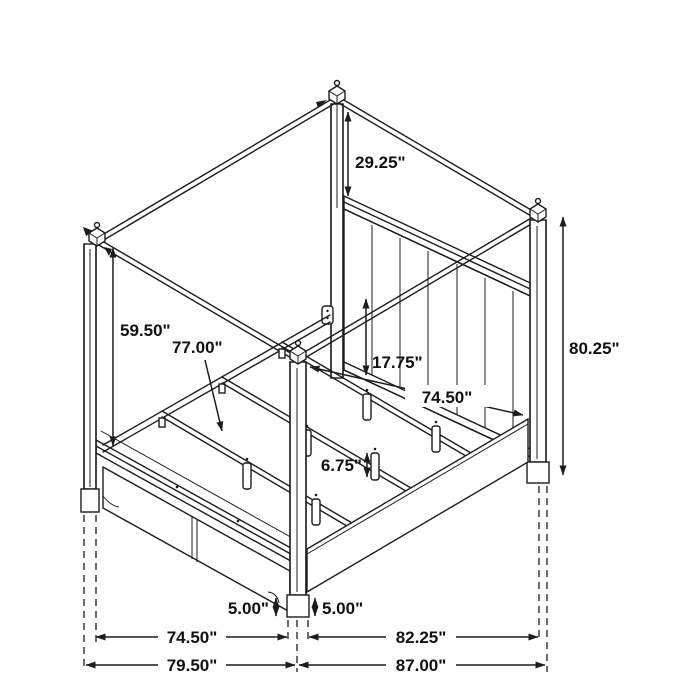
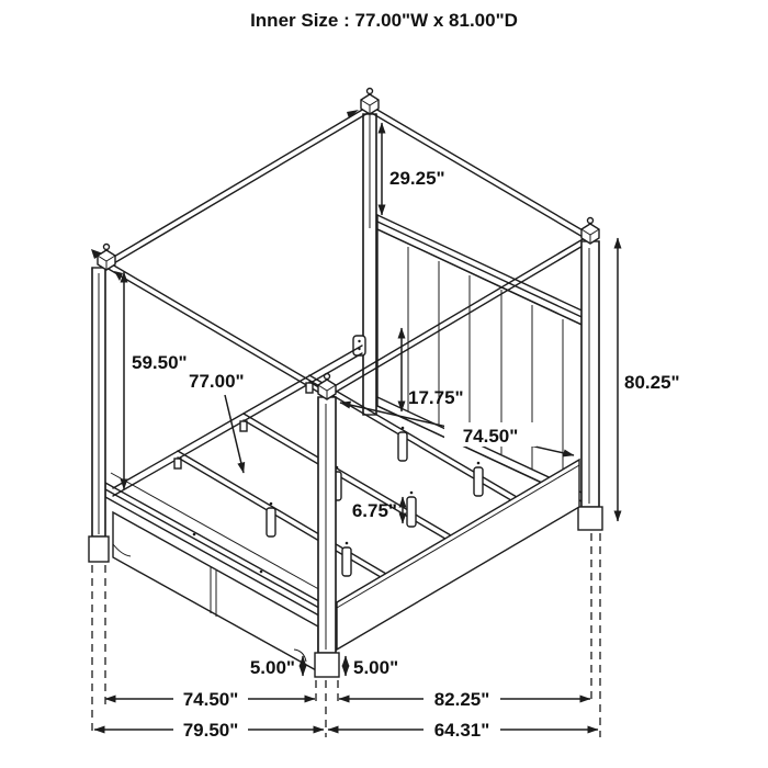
+ Inner Size : 77.00"W x 81.00"D
  29.25"
  59.50"
  77.00"
  17.75"
  74.50"
  6.75"
  80.25"
  5.00"
  5.00"
  74.50"
  82.25"
  79.50"
- 87.00"
+ 64.31"
